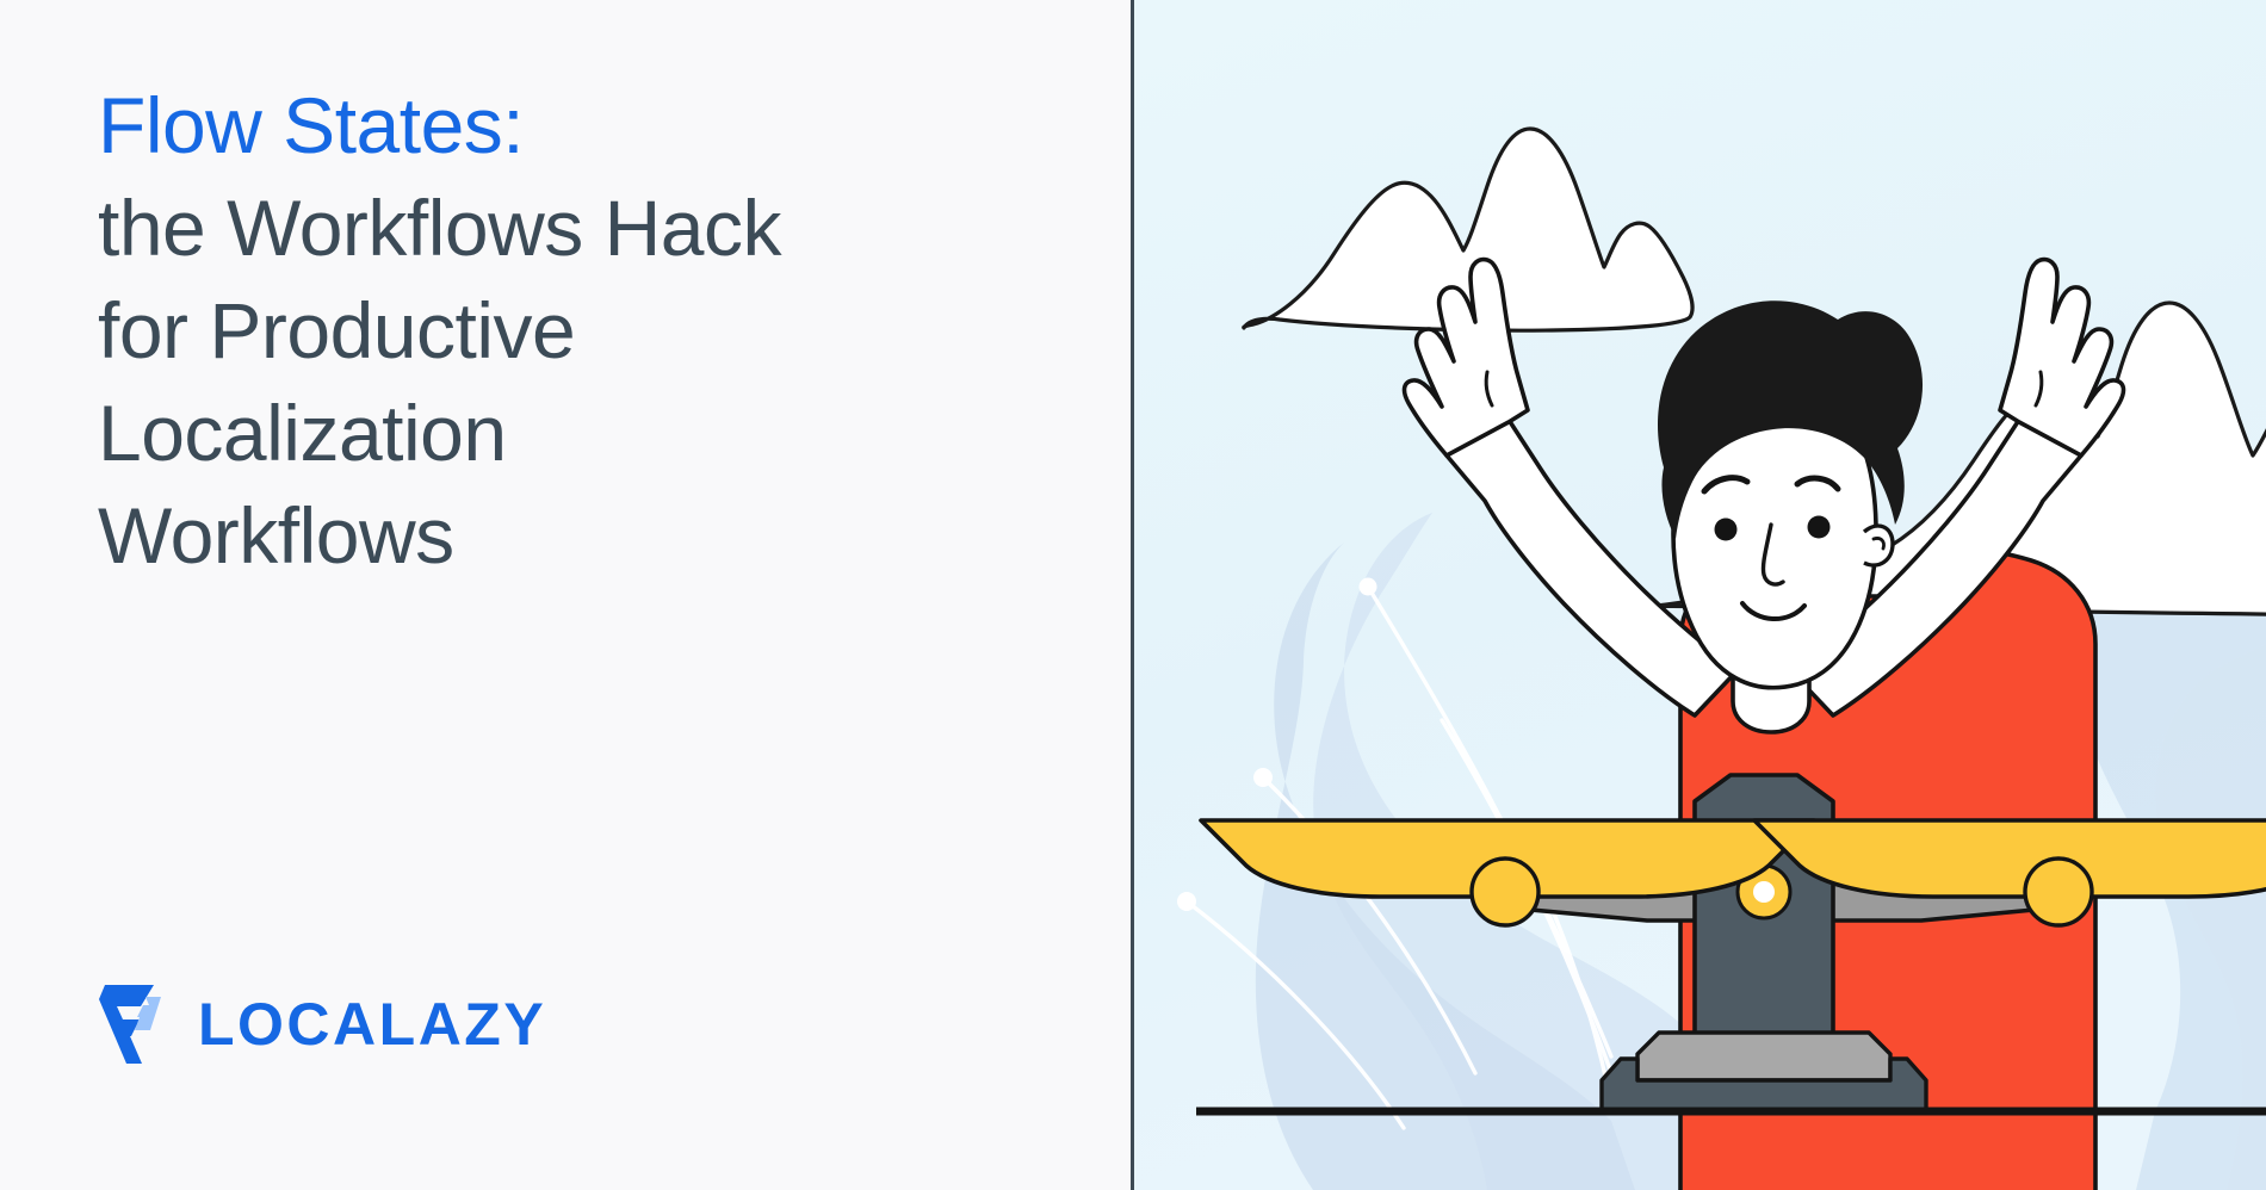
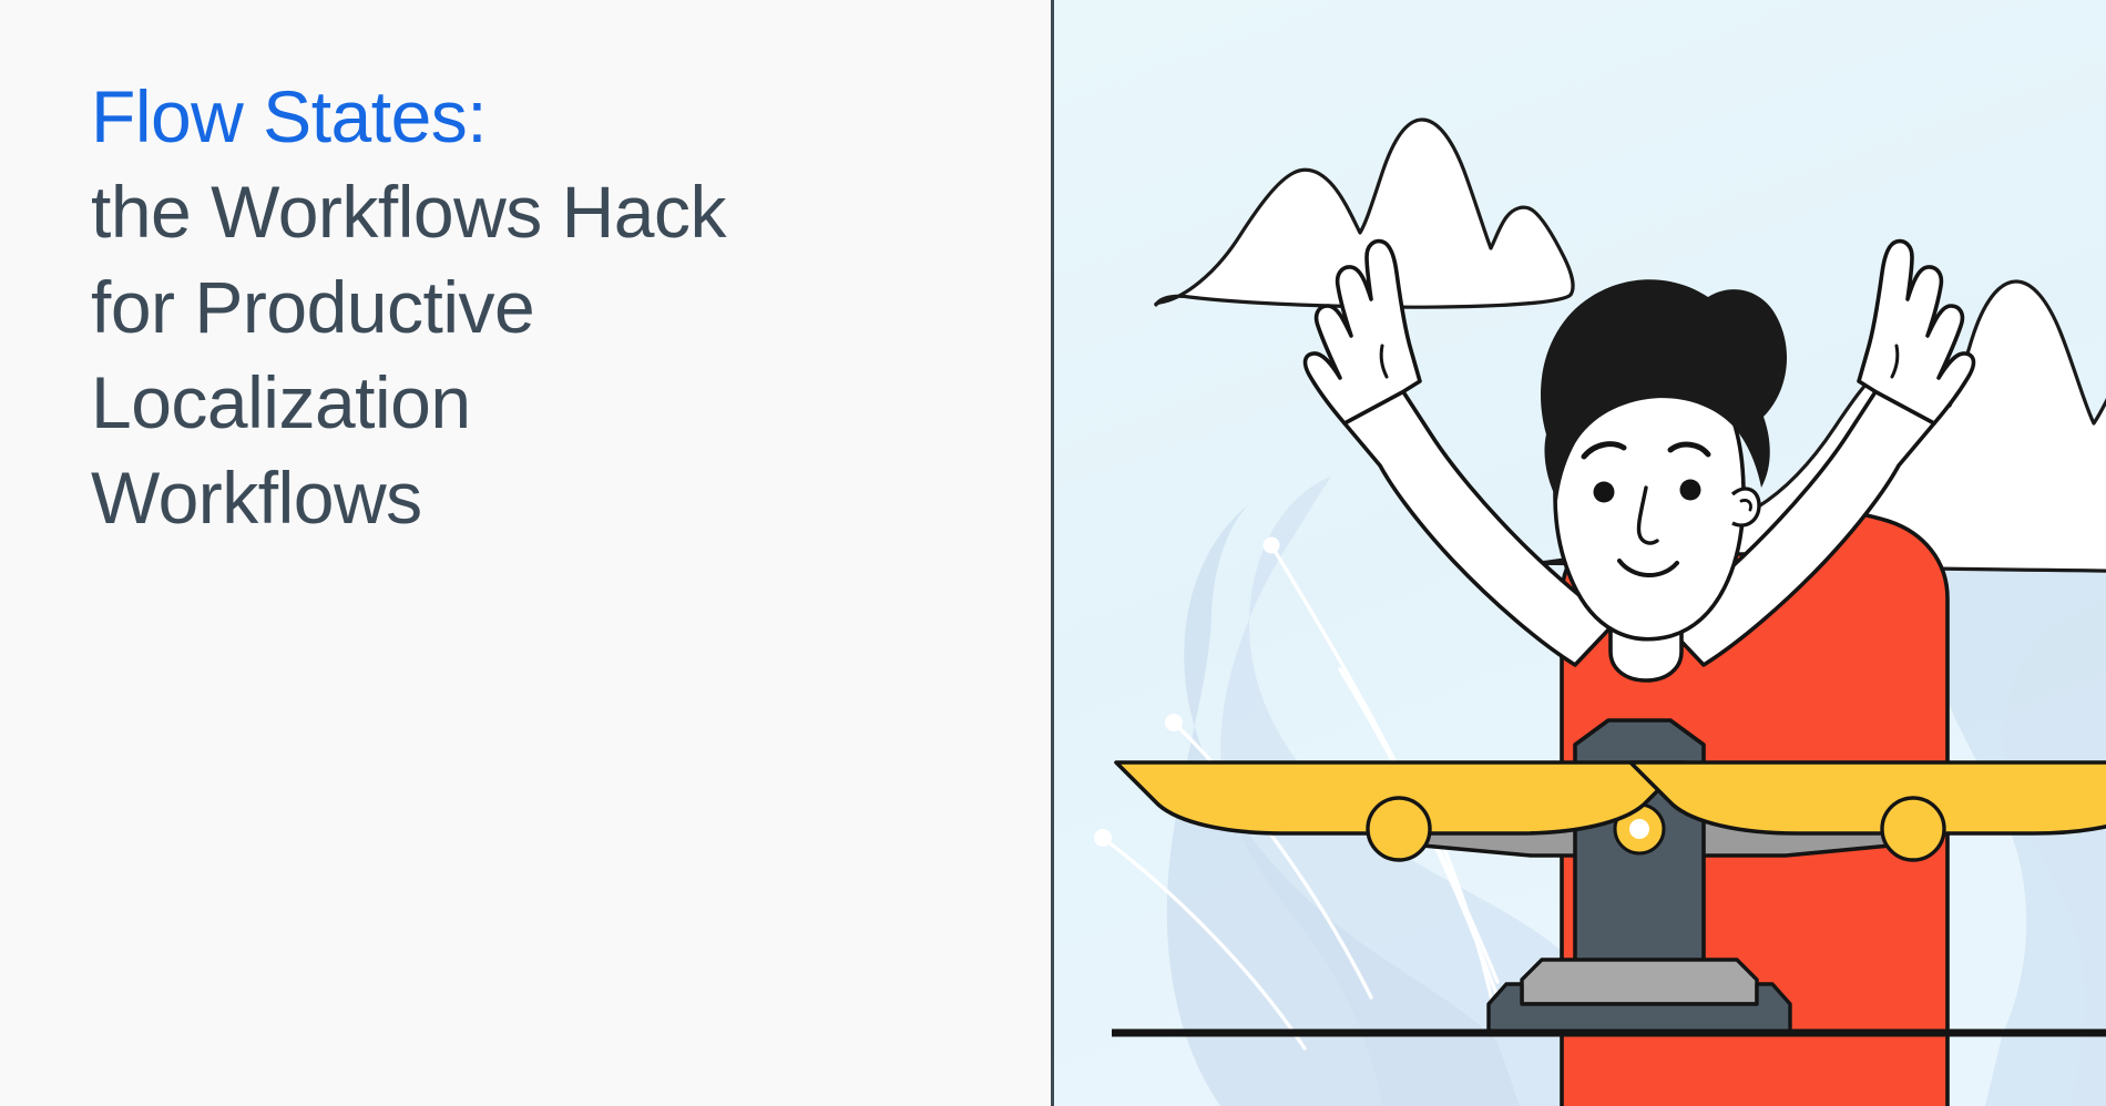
  Flow States:
  the Workflows Hack for Productive Localization Workflows
- LOCALAZY
